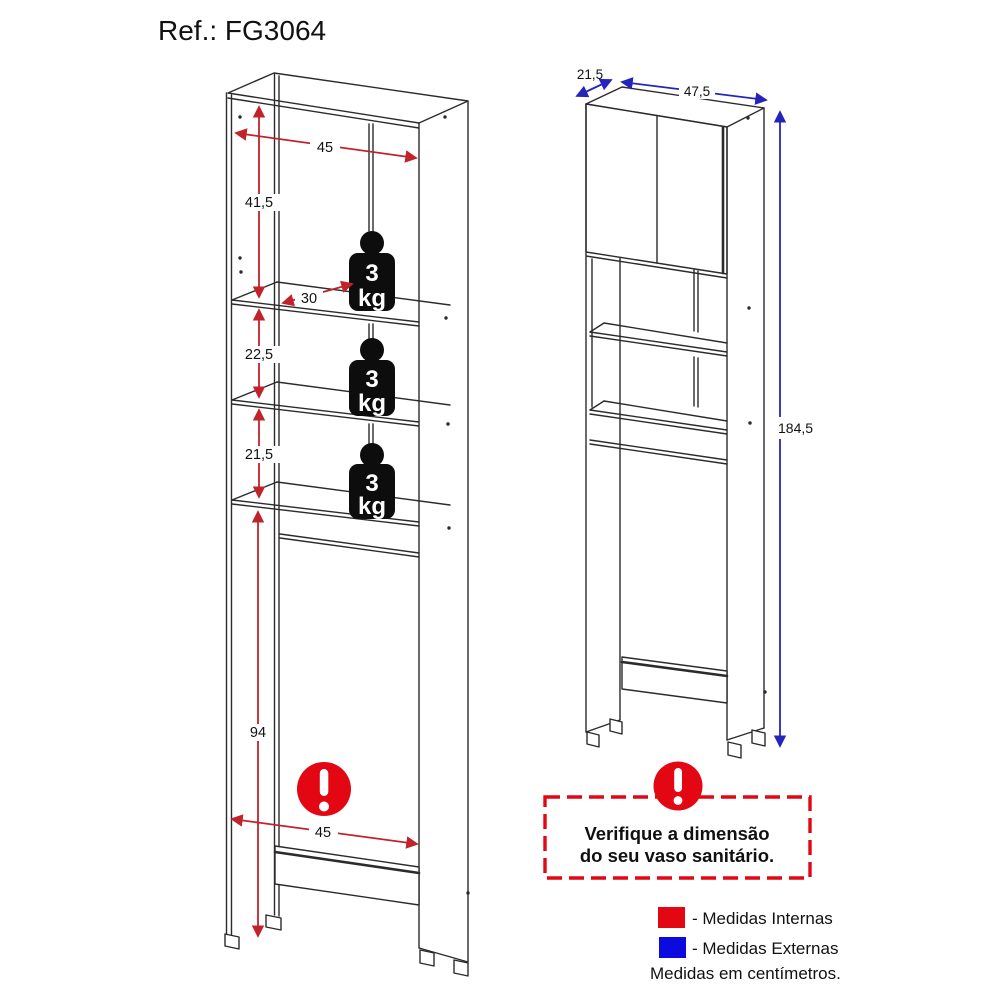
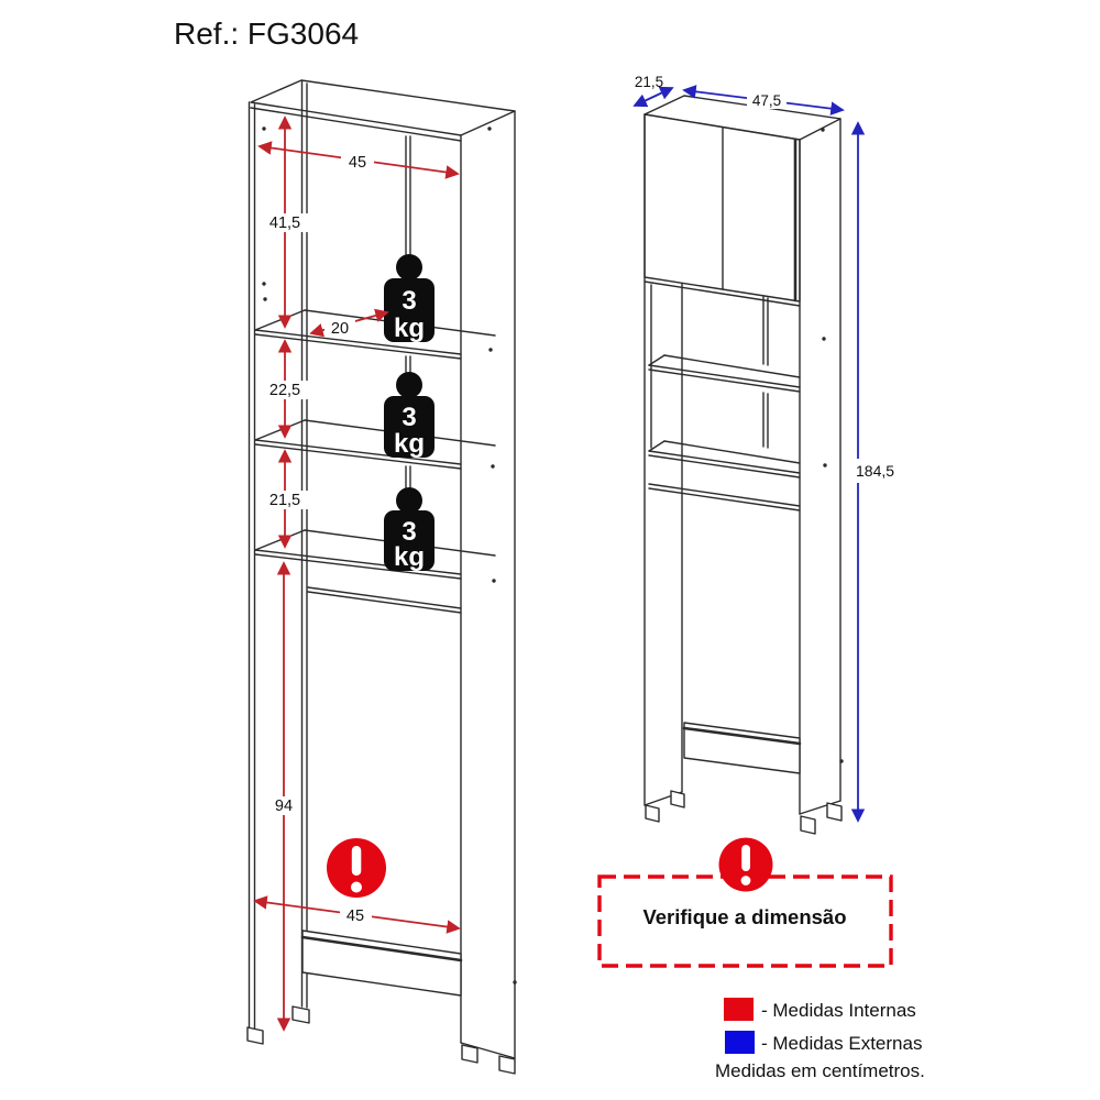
  Ref.: FG3064
  3
  kg
  3
  kg
  3
  kg
  45
  41,5
- 30
+ 20
  22,5
  21,5
  94
  45
  21,5
  47,5
  184,5
  Verifique a dimensão
- do seu vaso sanitário.
  - Medidas Internas
  - Medidas Externas
  Medidas em centímetros.
